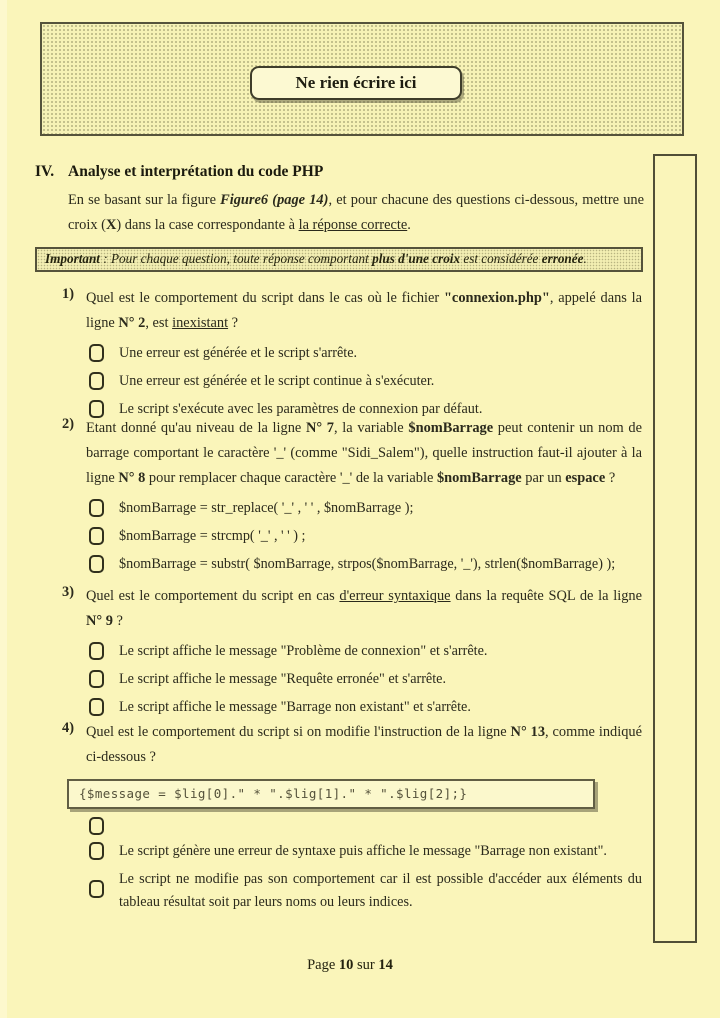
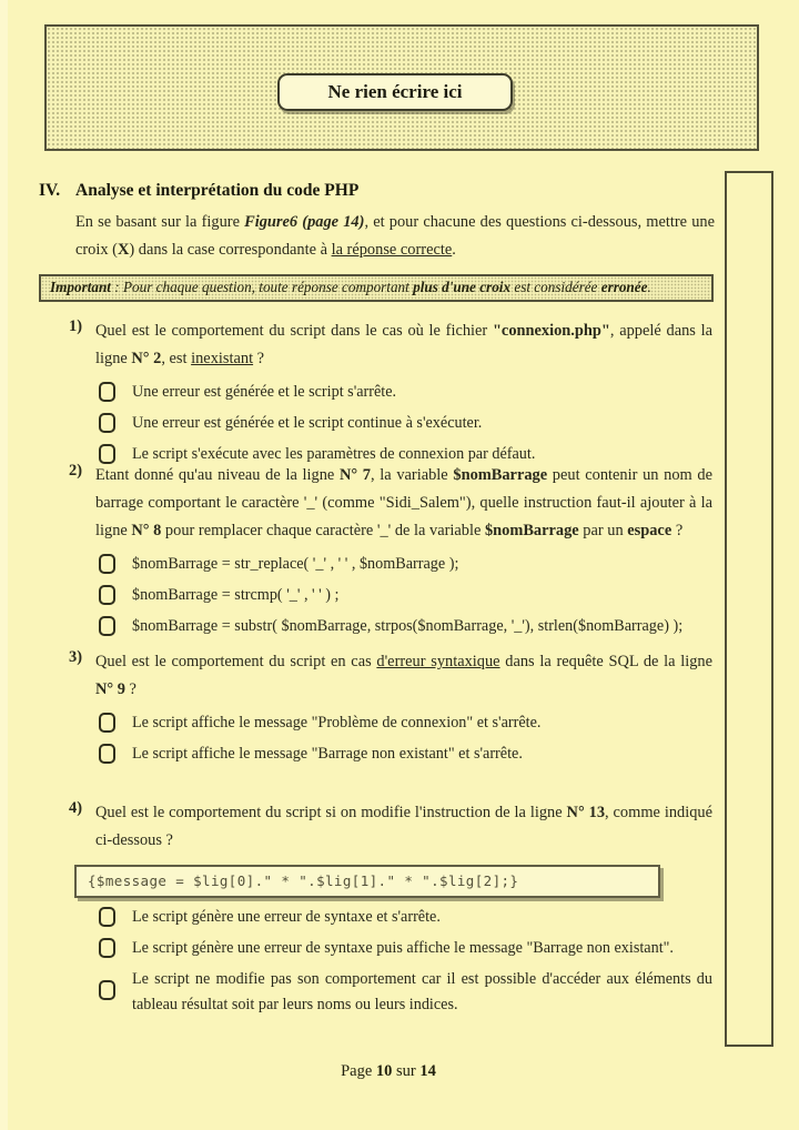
  Ne rien écrire ici
  IV.
  Analyse et interprétation du code PHP
  En se basant sur la figure Figure6 (page 14), et pour chacune des questions ci-dessous, mettre une croix (X) dans la case correspondante à la réponse correcte.
  Important : Pour chaque question, toute réponse comportant plus d'une croix est considérée erronée.
  1)
  Quel est le comportement du script dans le cas où le fichier "connexion.php", appelé dans la ligne N° 2, est inexistant ?
  Une erreur est générée et le script s'arrête.
  Une erreur est générée et le script continue à s'exécuter.
  Le script s'exécute avec les paramètres de connexion par défaut.
  2)
  Etant donné qu'au niveau de la ligne N° 7, la variable $nomBarrage peut contenir un nom de barrage comportant le caractère '_' (comme "Sidi_Salem"), quelle instruction faut-il ajouter à la ligne N° 8 pour remplacer chaque caractère '_' de la variable $nomBarrage par un espace ?
  $nomBarrage = str_replace( '_' , ' ' , $nomBarrage );
  $nomBarrage = strcmp( '_' , ' ' ) ;
  $nomBarrage = substr( $nomBarrage, strpos($nomBarrage, '_'), strlen($nomBarrage) );
  3)
  Quel est le comportement du script en cas d'erreur syntaxique dans la requête SQL de la ligne N° 9 ?
  Le script affiche le message "Problème de connexion" et s'arrête.
- Le script affiche le message "Requête erronée" et s'arrête.
  Le script affiche le message "Barrage non existant" et s'arrête.
  4)
  Quel est le comportement du script si on modifie l'instruction de la ligne N° 13, comme indiqué ci-dessous ?
  {$message = $lig[0]." * ".$lig[1]." * ".$lig[2];}
+ Le script génère une erreur de syntaxe et s'arrête.
  Le script génère une erreur de syntaxe puis affiche le message "Barrage non existant".
  Le script ne modifie pas son comportement car il est possible d'accéder aux éléments du tableau résultat soit par leurs noms ou leurs indices.
  Page 10 sur 14
